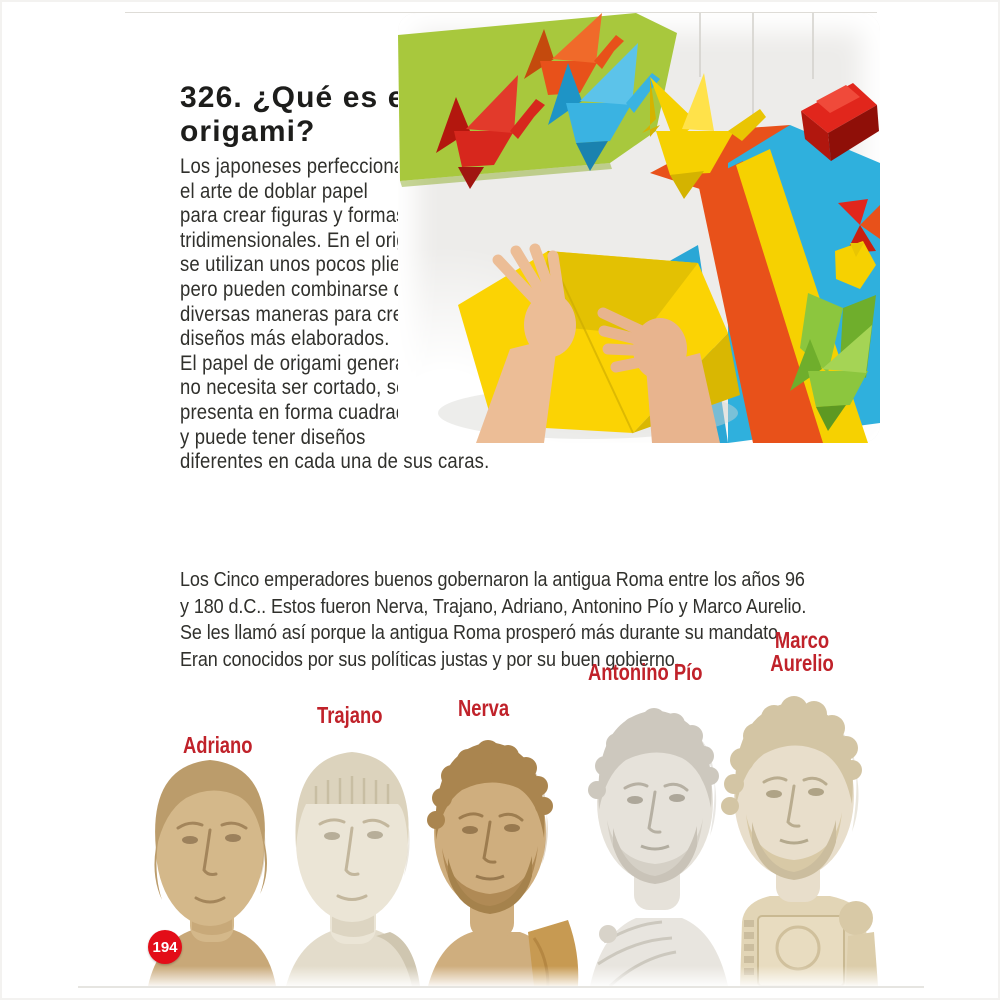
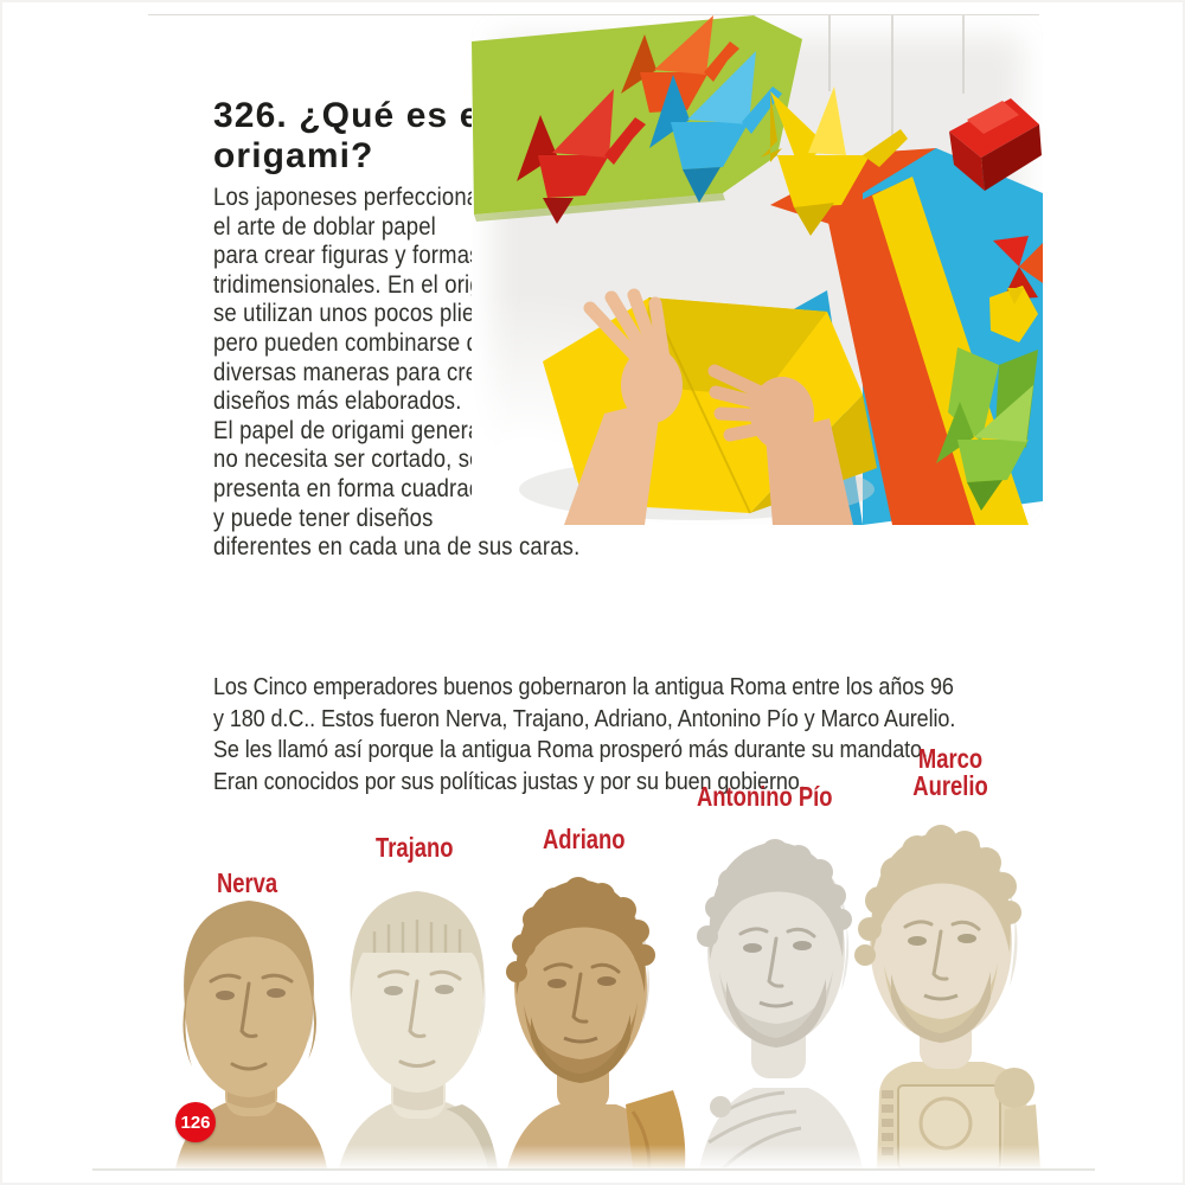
  326. ¿Qué es e
  origami?
  Los japoneses perfeccion
  el arte de doblar papel
  para crear figuras y forma
  tridimensionales. En el ori
  se utilizan unos pocos plie
  pero pueden combinarse
  diversas maneras para cr
  diseños más elaborados.
  El papel de origami gener
  no necesita ser cortado, s
  presenta en forma cuadra
  y puede tener diseños
  diferentes en cada una de sus caras.
  Los Cinco emperadores buenos gobernaron la antigua Roma entre los años 96
  y 180 d.C.. Estos fueron Nerva, Trajano, Adriano, Antonino Pío y Marco Aurelio.
  Se les llamó así porque la antigua Roma prosperó más durante su mandato.
  Eran conocidos por sus políticas justas y por su buen gobierno.
- Adriano
+ Nerva
  Trajano
- Nerva
+ Adriano
  Antonino Pío
  Marco
  Aurelio
- 194
+ 126
